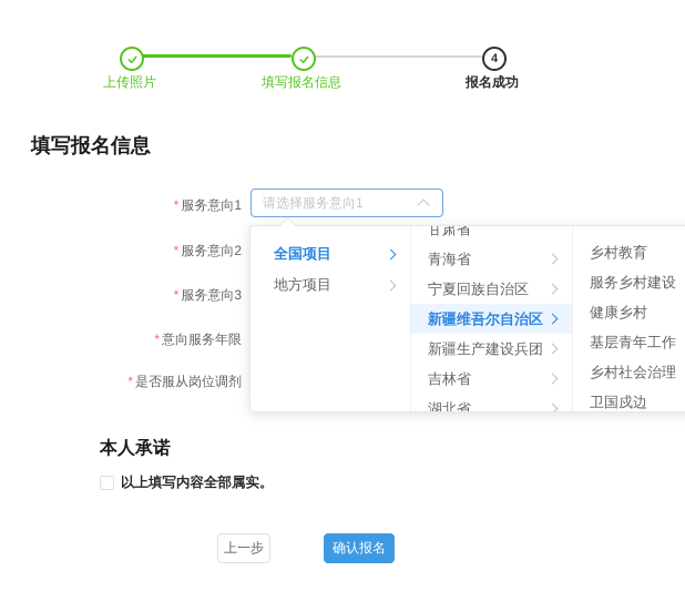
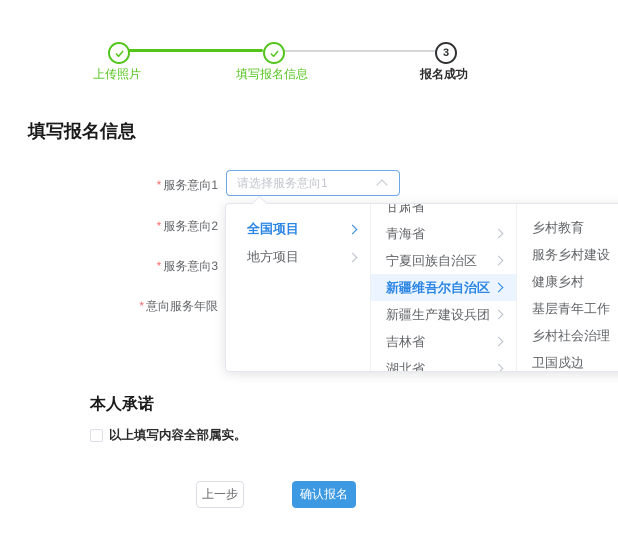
- 4
+ 3
  上传照片
  填写报名信息
  报名成功
  填写报名信息
  * 服务意向1
  * 服务意向2
  * 服务意向3
  * 意向服务年限
- * 是否服从岗位调剂
  请选择服务意向1
  全国项目
  地方项目
  甘肃省
  青海省
  宁夏回族自治区
  新疆维吾尔自治区
  新疆生产建设兵团
  吉林省
  湖北省
  乡村教育
  服务乡村建设
  健康乡村
  基层青年工作
  乡村社会治理
  卫国戍边
  本人承诺
  以上填写内容全部属实。
  上一步
  确认报名
